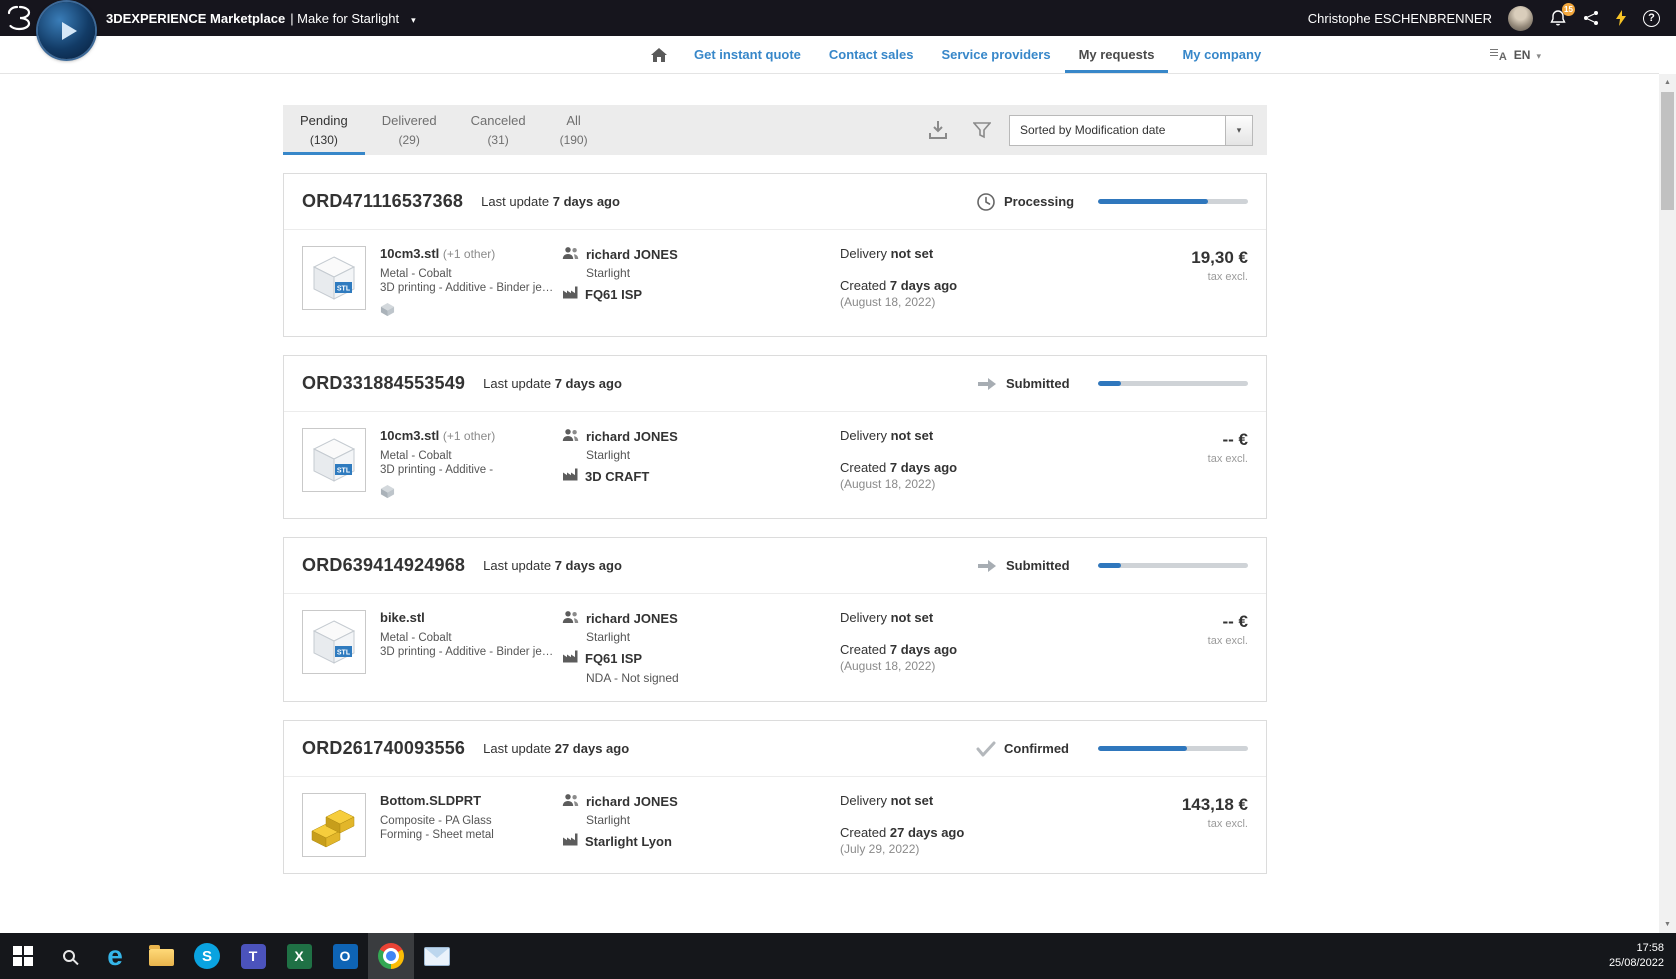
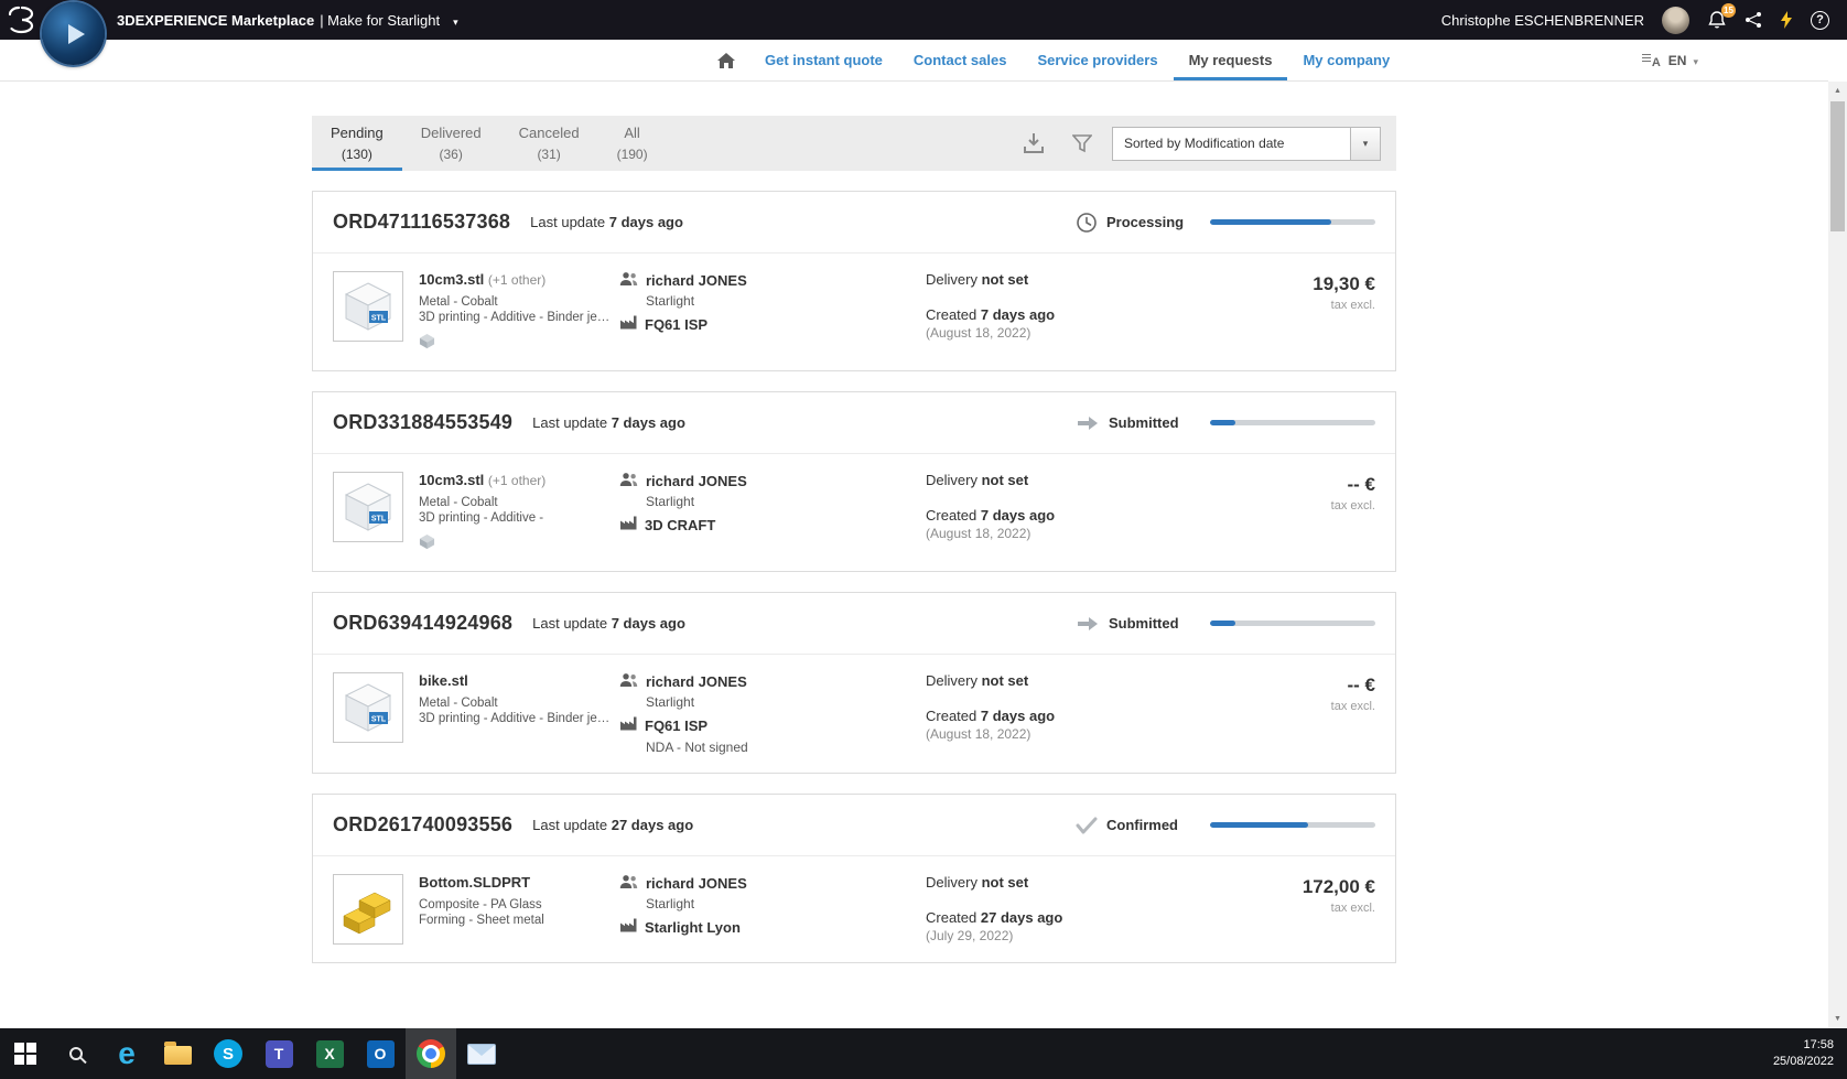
  3DEXPERIENCE Marketplace
  | Make for Starlight
  Christophe ESCHENBRENNER
  15
  Get instant quote
  Contact sales
  Service providers
  My requests
  My company
  EN
  Pending
  (130)
  Delivered
- (29)
+ (36)
  Canceled
  (31)
  All
  (190)
  Sorted by Modification date
  ORD471116537368
  Last update 7 days ago
  Processing
  10cm3.stl (+1 other)
  Metal - Cobalt
  3D printing - Additive - Binder jetting
  richard JONES
  Starlight
  FQ61 ISP
  Delivery not set
  Created 7 days ago
  (August 18, 2022)
  19,30 €
  tax excl.
  ORD331884553549
  Last update 7 days ago
  Submitted
  10cm3.stl (+1 other)
  Metal - Cobalt
  3D printing - Additive -
  richard JONES
  Starlight
  3D CRAFT
  Delivery not set
  Created 7 days ago
  (August 18, 2022)
  -- €
  tax excl.
  ORD639414924968
  Last update 7 days ago
  Submitted
  bike.stl
  Metal - Cobalt
  3D printing - Additive - Binder jetting
  richard JONES
  Starlight
  FQ61 ISP
  NDA - Not signed
  Delivery not set
  Created 7 days ago
  (August 18, 2022)
  -- €
  tax excl.
  ORD261740093556
  Last update 27 days ago
  Confirmed
  Bottom.SLDPRT
  Composite - PA Glass
  Forming - Sheet metal
  richard JONES
  Starlight
  Starlight Lyon
  Delivery not set
  Created 27 days ago
  (July 29, 2022)
- 143,18 €
+ 172,00 €
  tax excl.
  17:58
  25/08/2022
